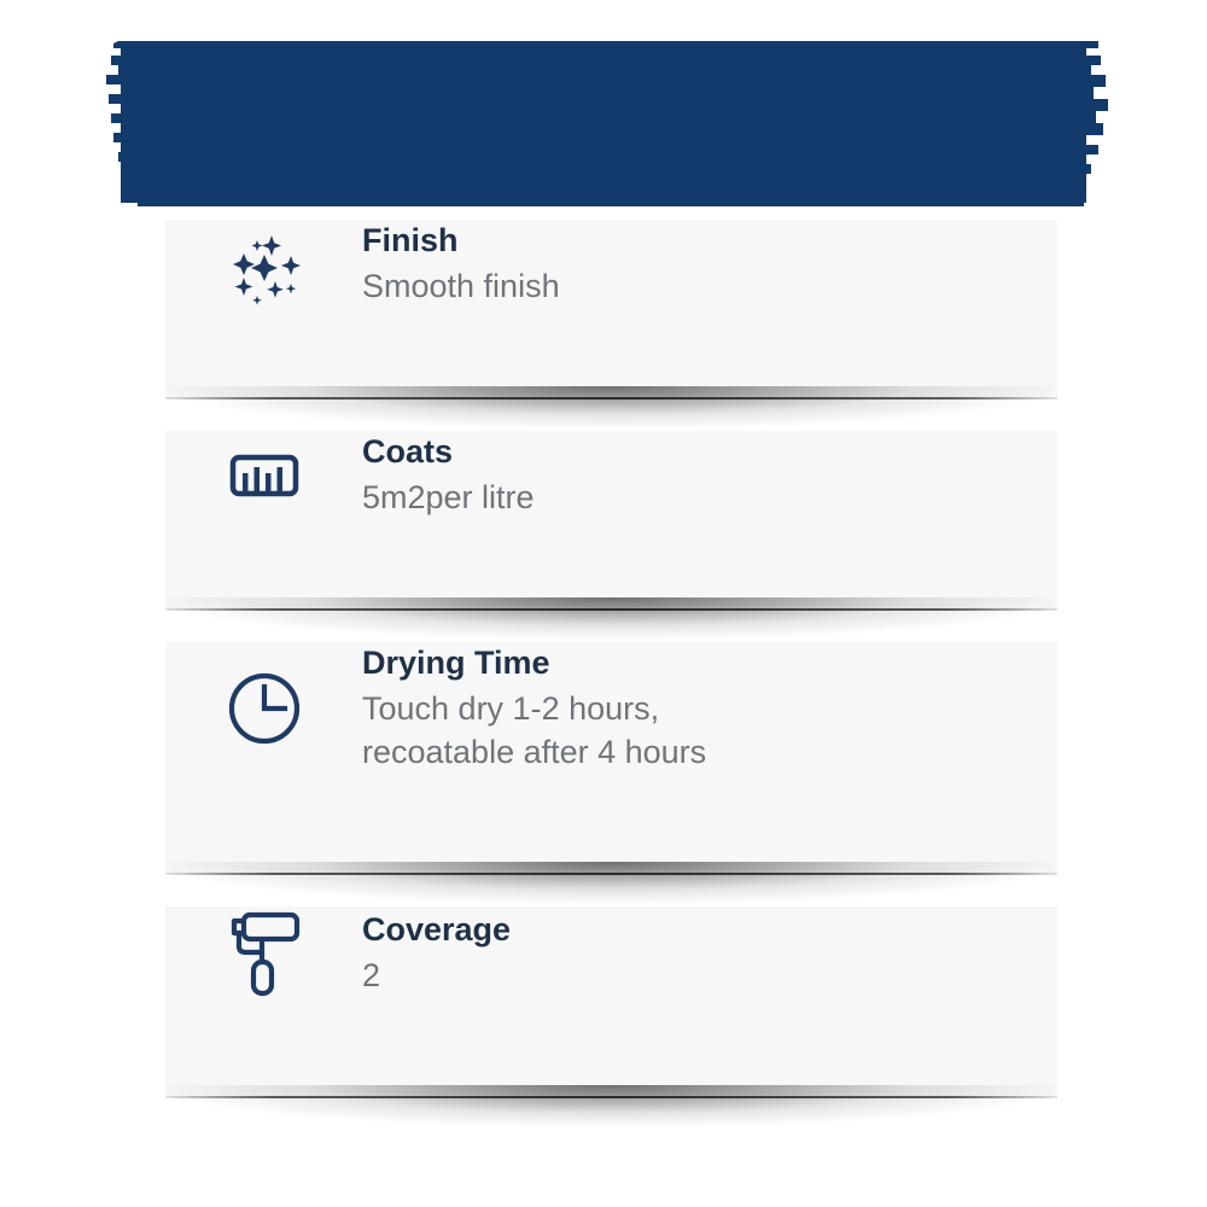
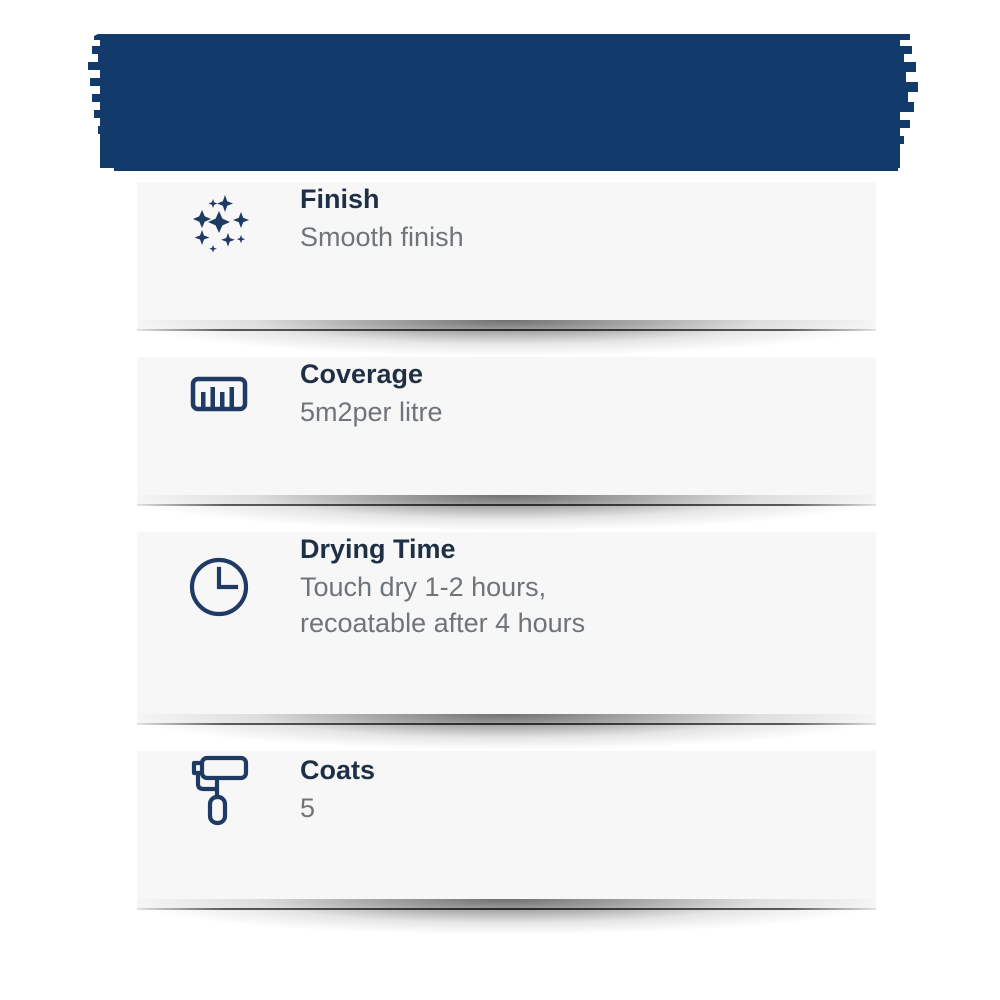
  Finish
  Smooth finish
- Coats
+ Coverage
  5m2per litre
  Drying Time
  Touch dry 1-2 hours,
  recoatable after 4 hours
- Coverage
+ Coats
- 2
+ 5
